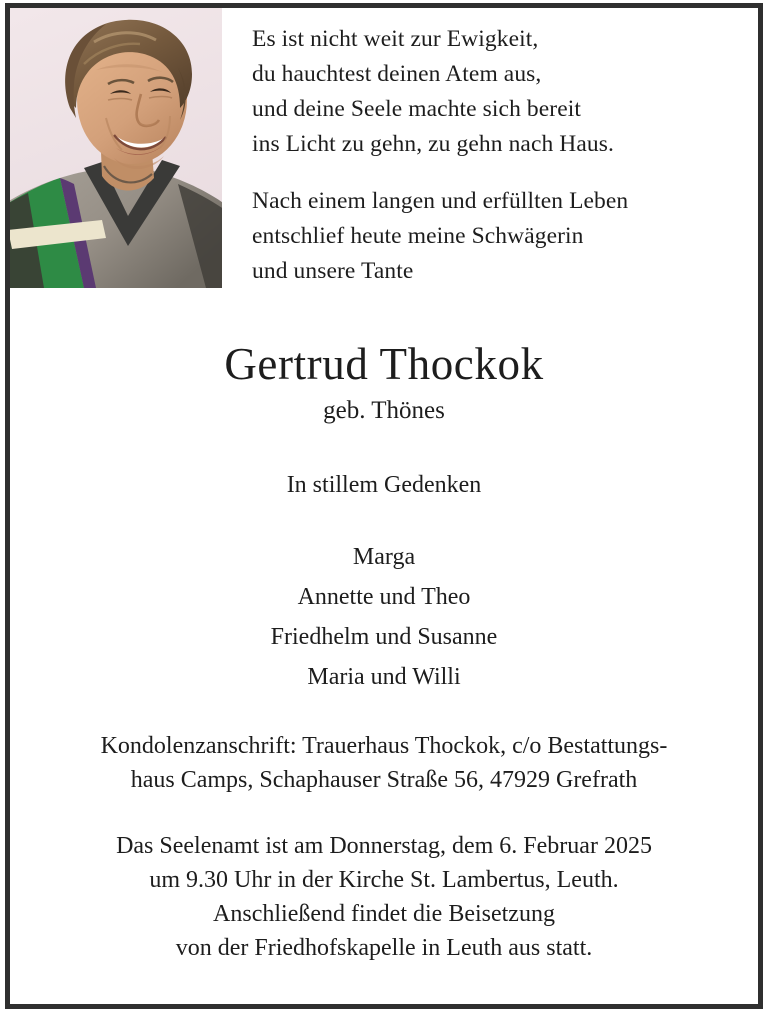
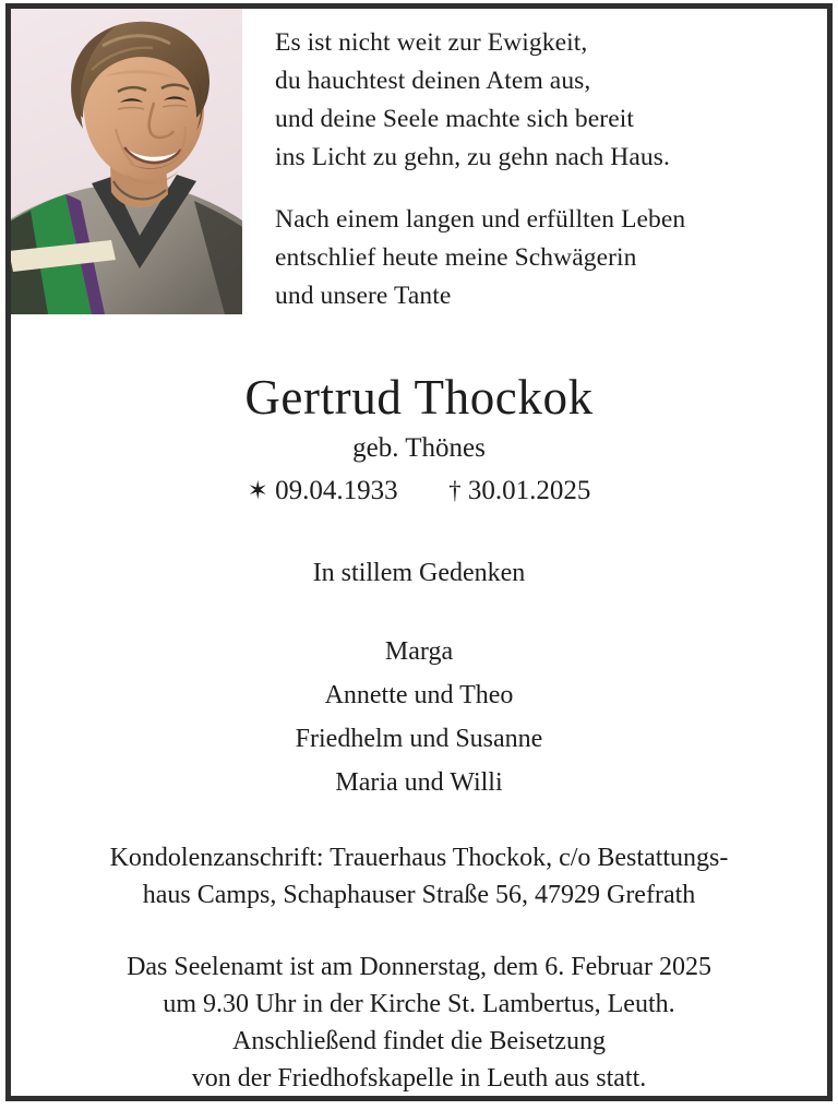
  Es ist nicht weit zur Ewigkeit,
  du hauchtest deinen Atem aus,
  und deine Seele machte sich bereit
  ins Licht zu gehn, zu gehn nach Haus.
  Nach einem langen und erfüllten Leben
  entschlief heute meine Schwägerin
  und unsere Tante
  Gertrud Thockok
  geb. Thönes
+ ✶ 09.04.1933 † 30.01.2025
  In stillem Gedenken
  Marga
  Annette und Theo
  Friedhelm und Susanne
  Maria und Willi
  Kondolenzanschrift: Trauerhaus Thockok, c/o Bestattungs-
  haus Camps, Schaphauser Straße 56, 47929 Grefrath
  Das Seelenamt ist am Donnerstag, dem 6. Februar 2025
  um 9.30 Uhr in der Kirche St. Lambertus, Leuth.
  Anschließend findet die Beisetzung
  von der Friedhofskapelle in Leuth aus statt.
